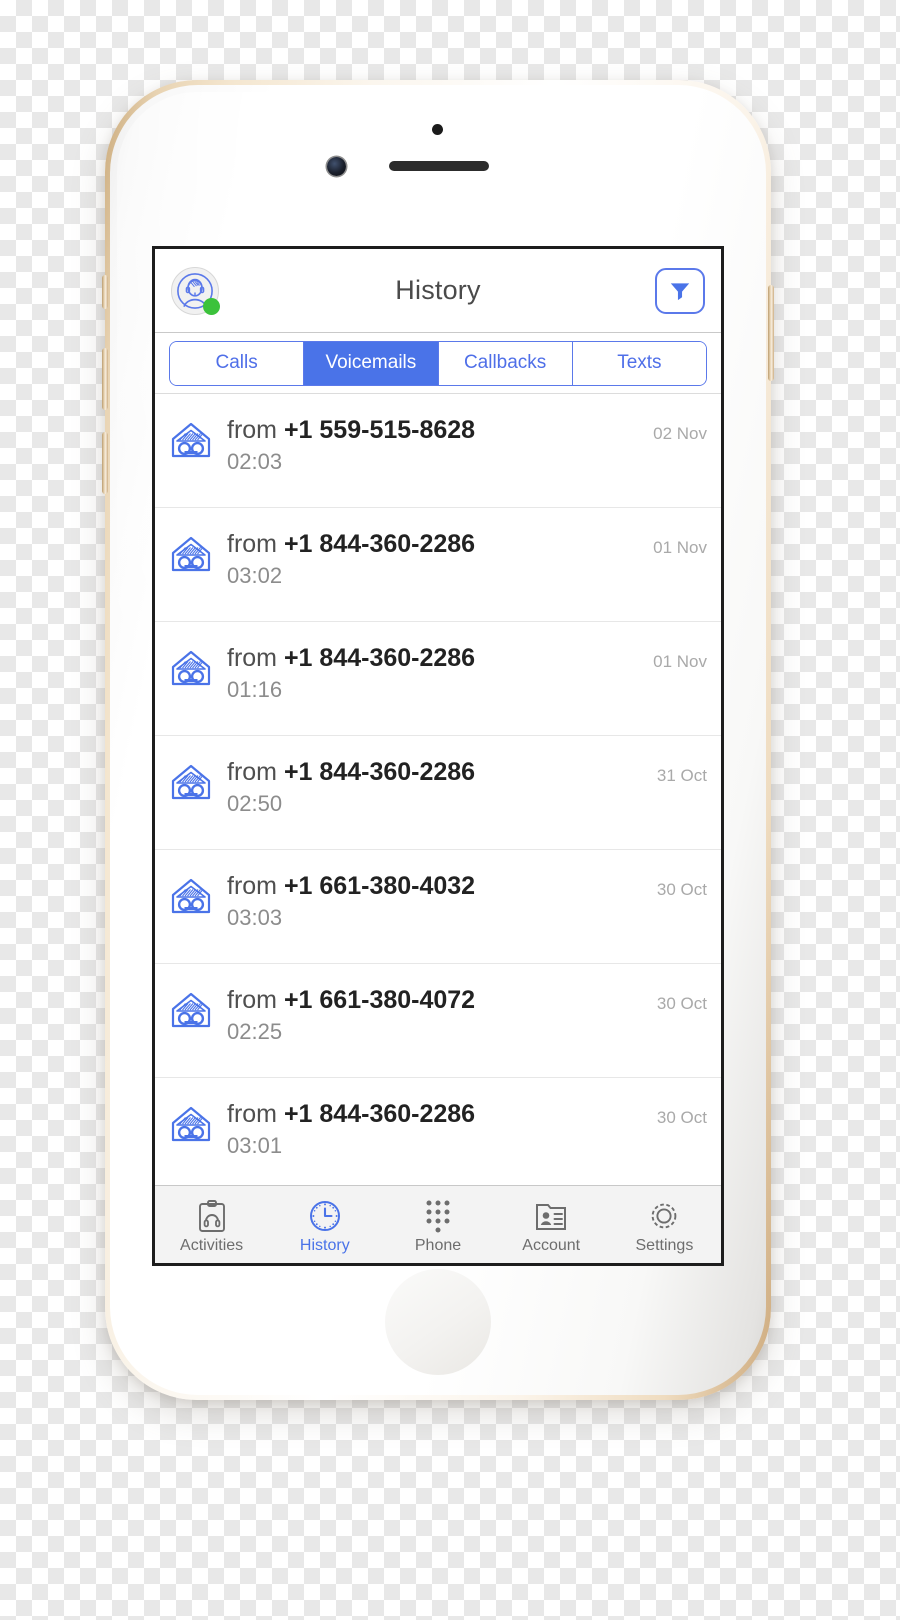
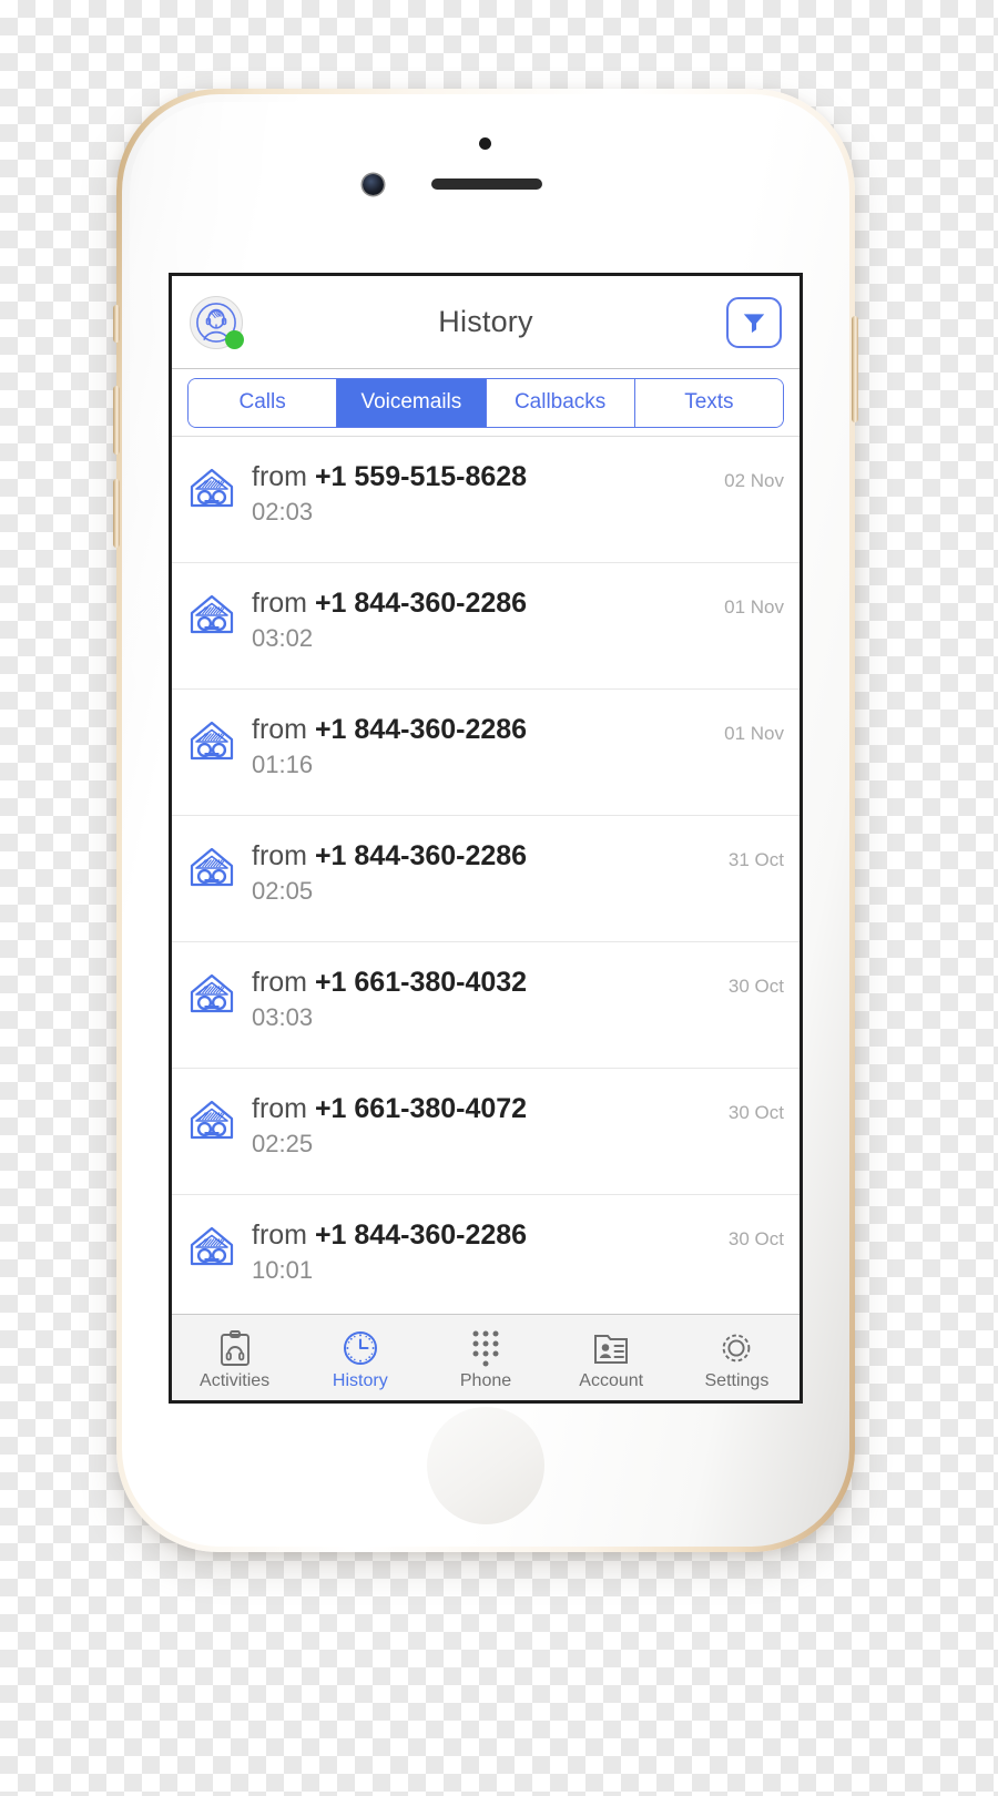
  History
  Calls
  Voicemails
  Callbacks
  Texts
  from +1 559-515-8628
  02:03
  02 Nov
  from +1 844-360-2286
  03:02
  01 Nov
  from +1 844-360-2286
  01:16
  01 Nov
  from +1 844-360-2286
- 02:50
+ 02:05
  31 Oct
  from +1 661-380-4032
  03:03
  30 Oct
  from +1 661-380-4072
  02:25
  30 Oct
  from +1 844-360-2286
- 03:01
+ 10:01
  30 Oct
  Activities
  History
  Phone
  Account
  Settings
